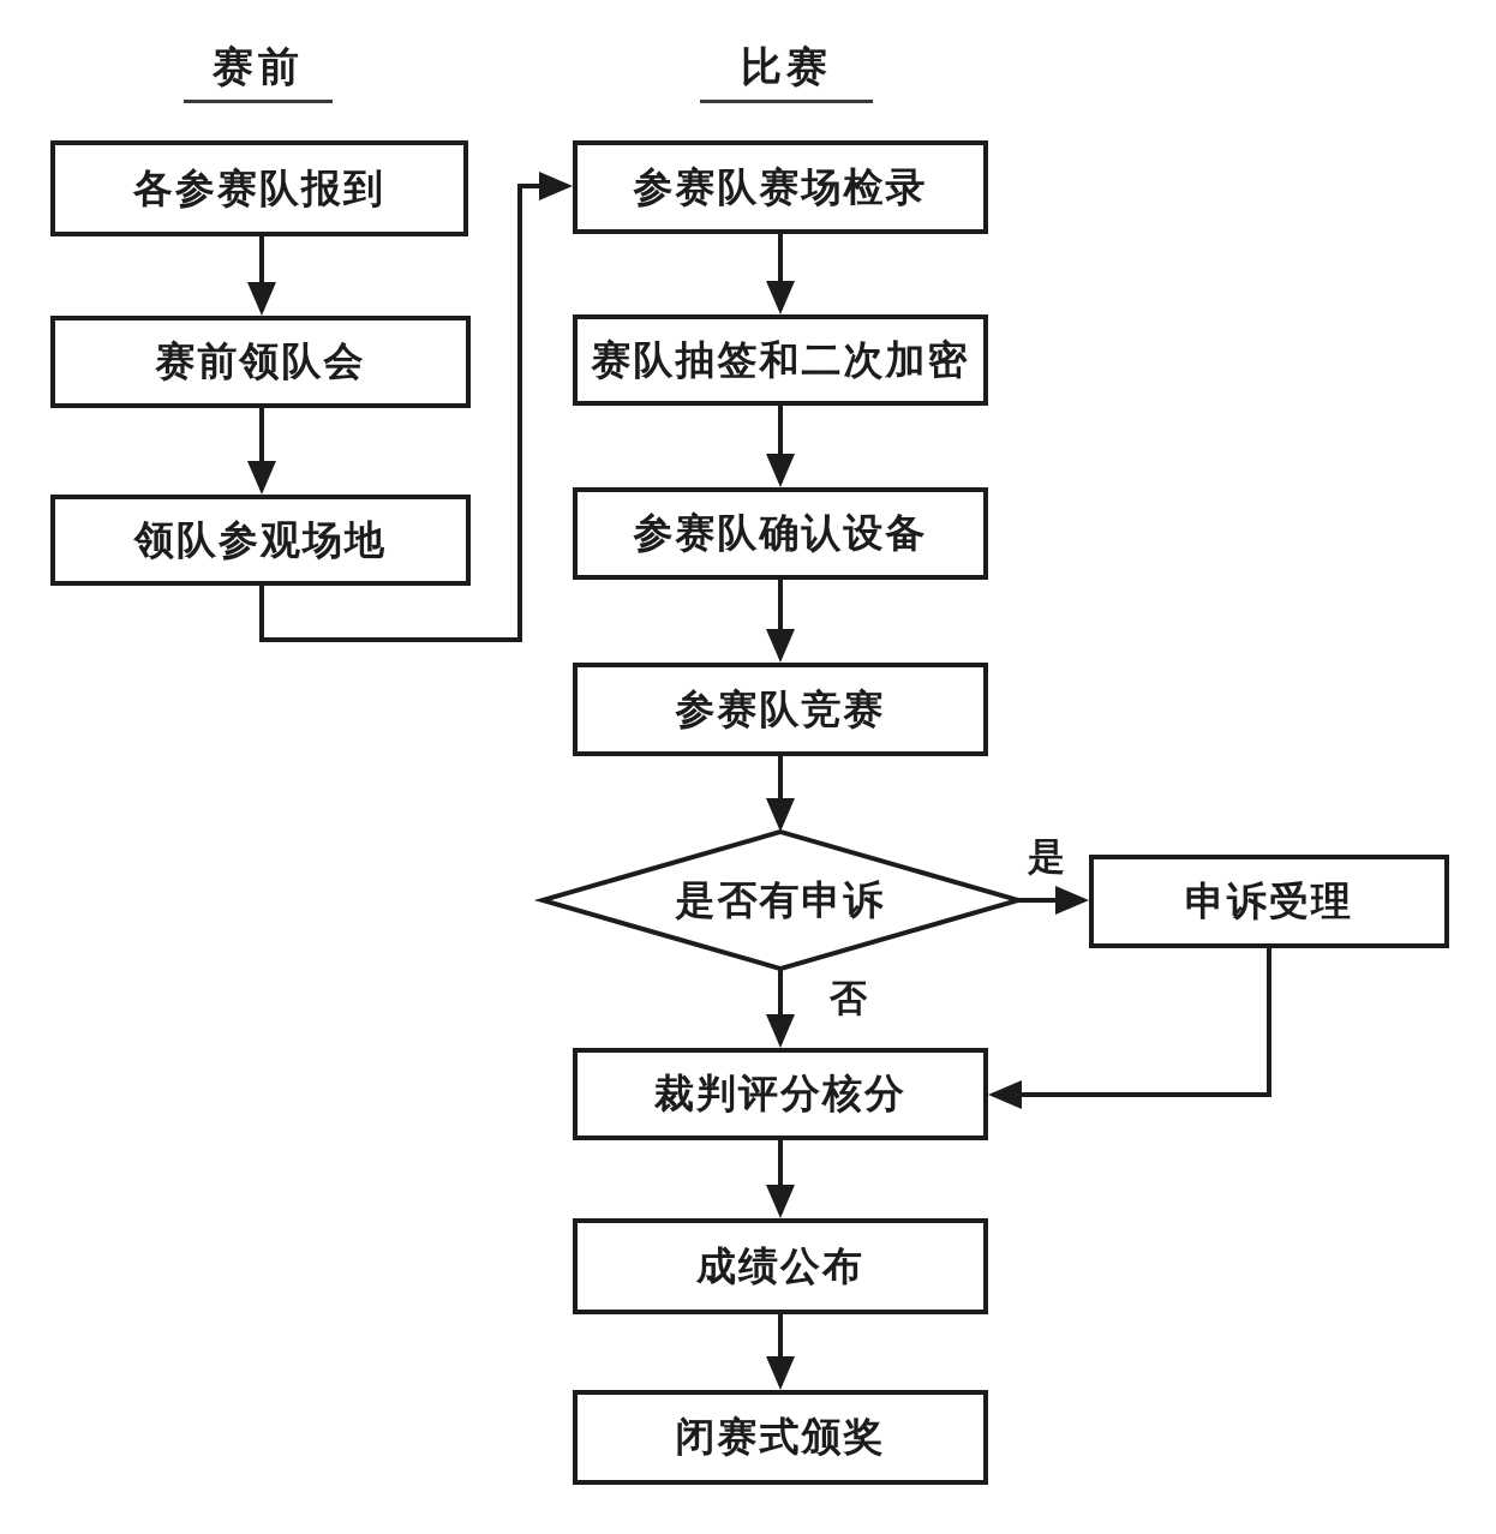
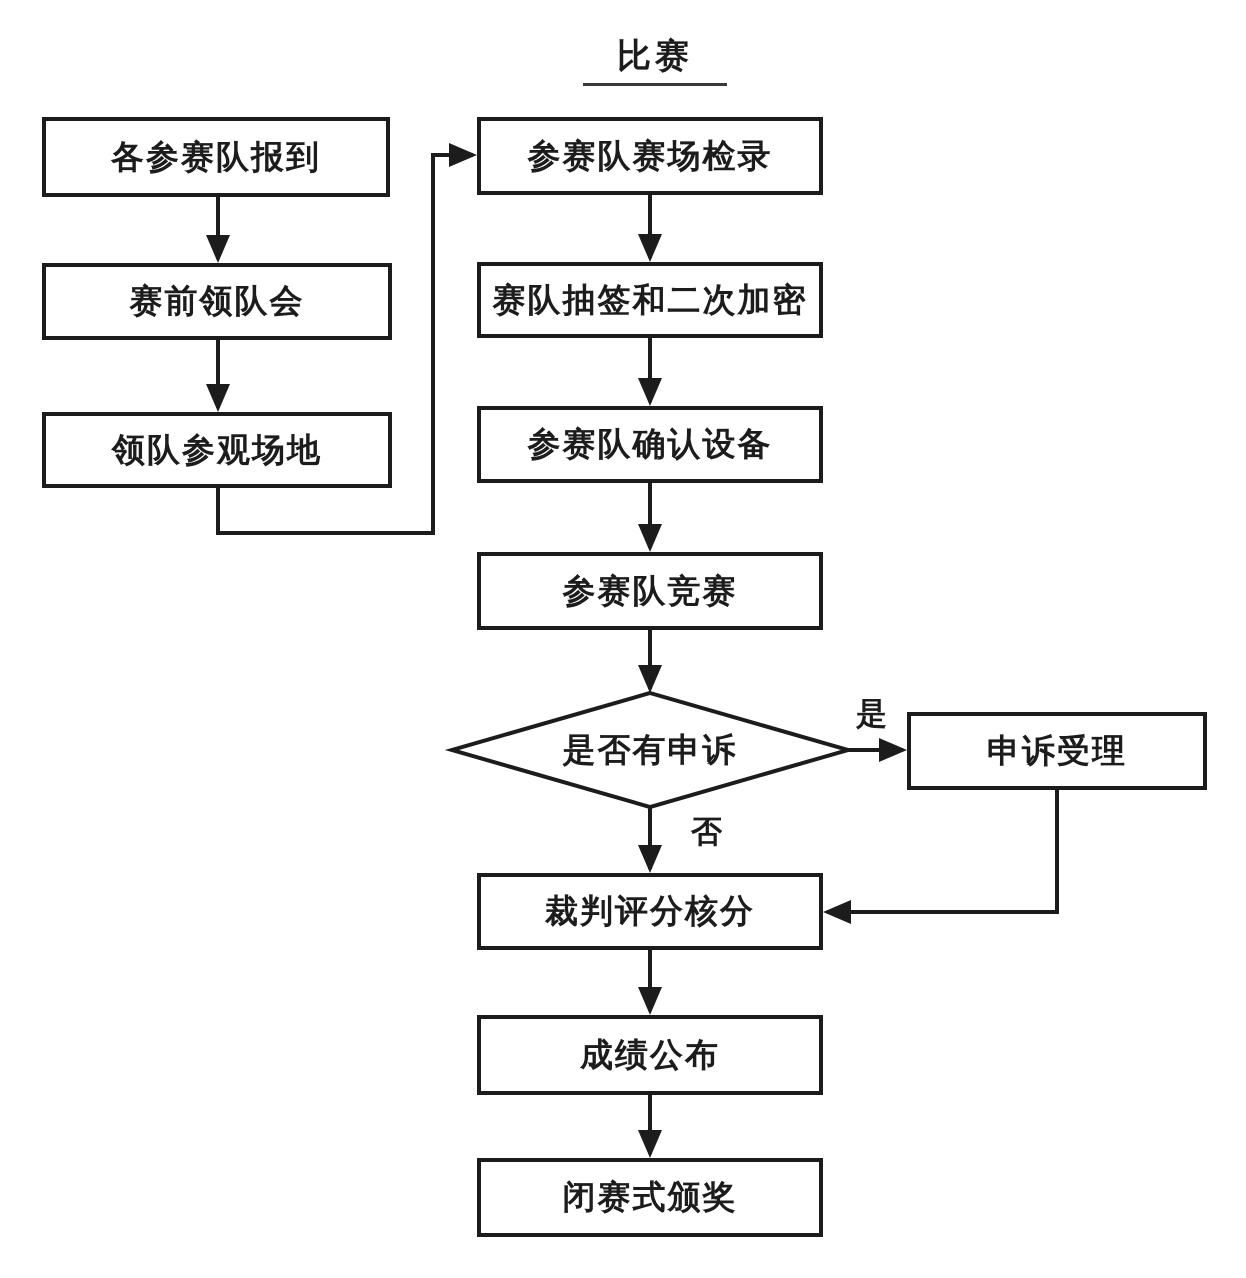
- 赛前
  比赛
  各参赛队报到
  赛前领队会
  领队参观场地
  参赛队赛场检录
  赛队抽签和二次加密
  参赛队确认设备
  参赛队竞赛
  是否有申诉
  是
  否
  申诉受理
  裁判评分核分
  成绩公布
  闭赛式颁奖
